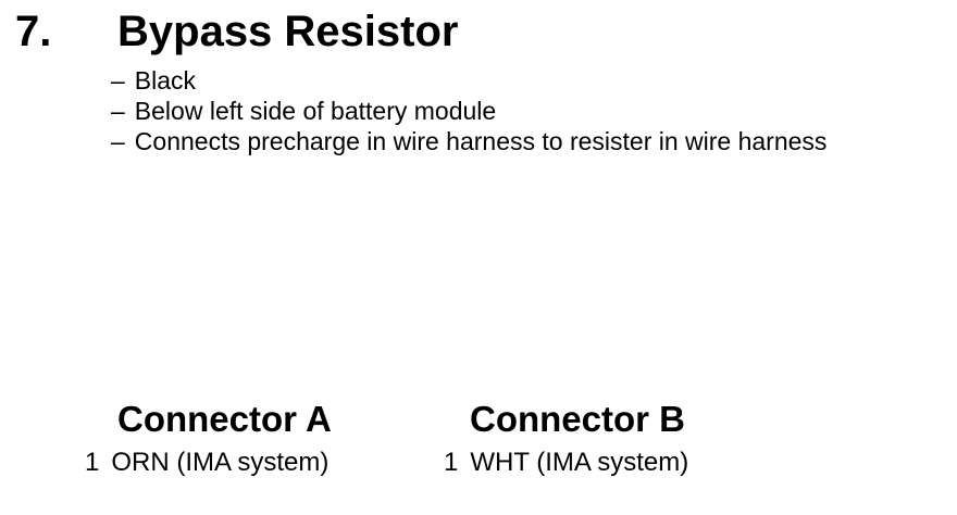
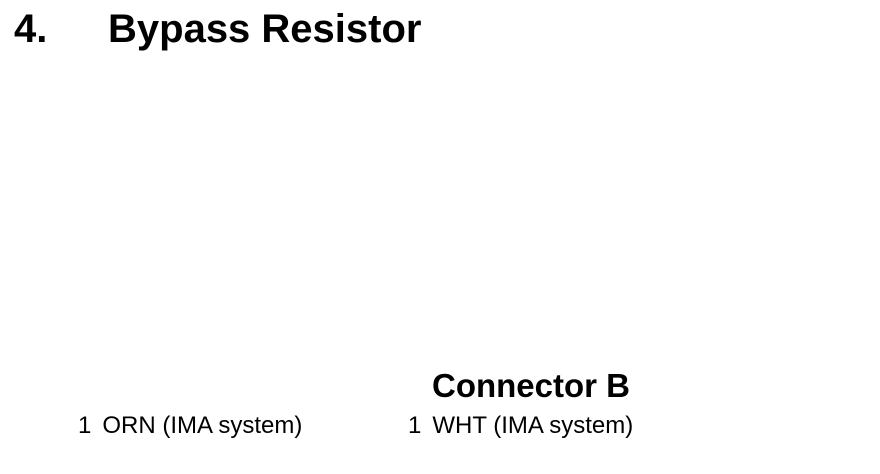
- 7.
+ 4.
  Bypass Resistor
- – Black
- – Below left side of battery module
- – Connects precharge in wire harness to resister in wire harness
- Connector A
  Connector B
  1 ORN (IMA system)
  1 WHT (IMA system)
